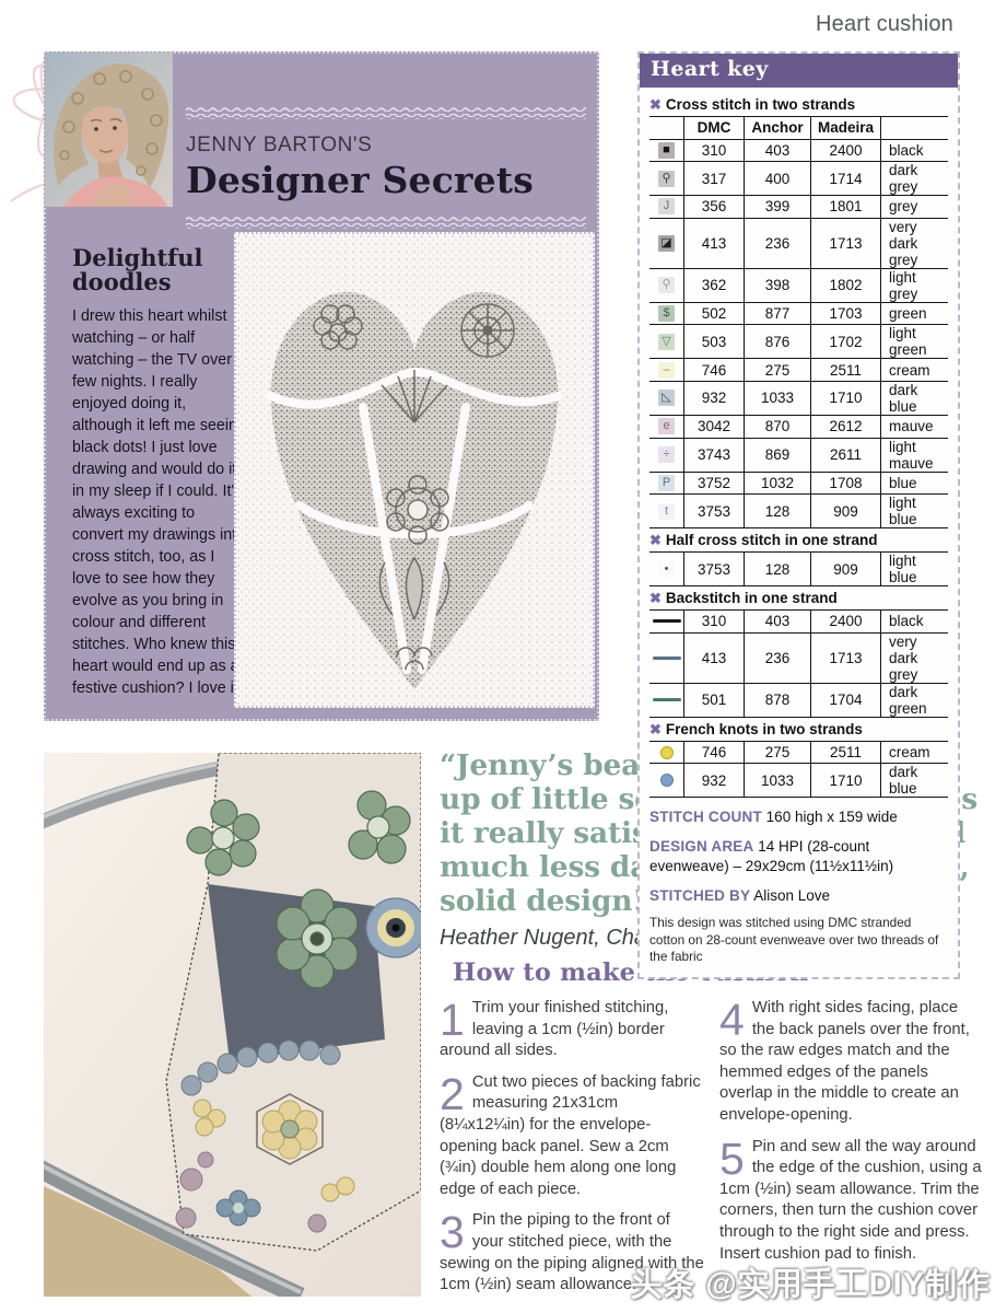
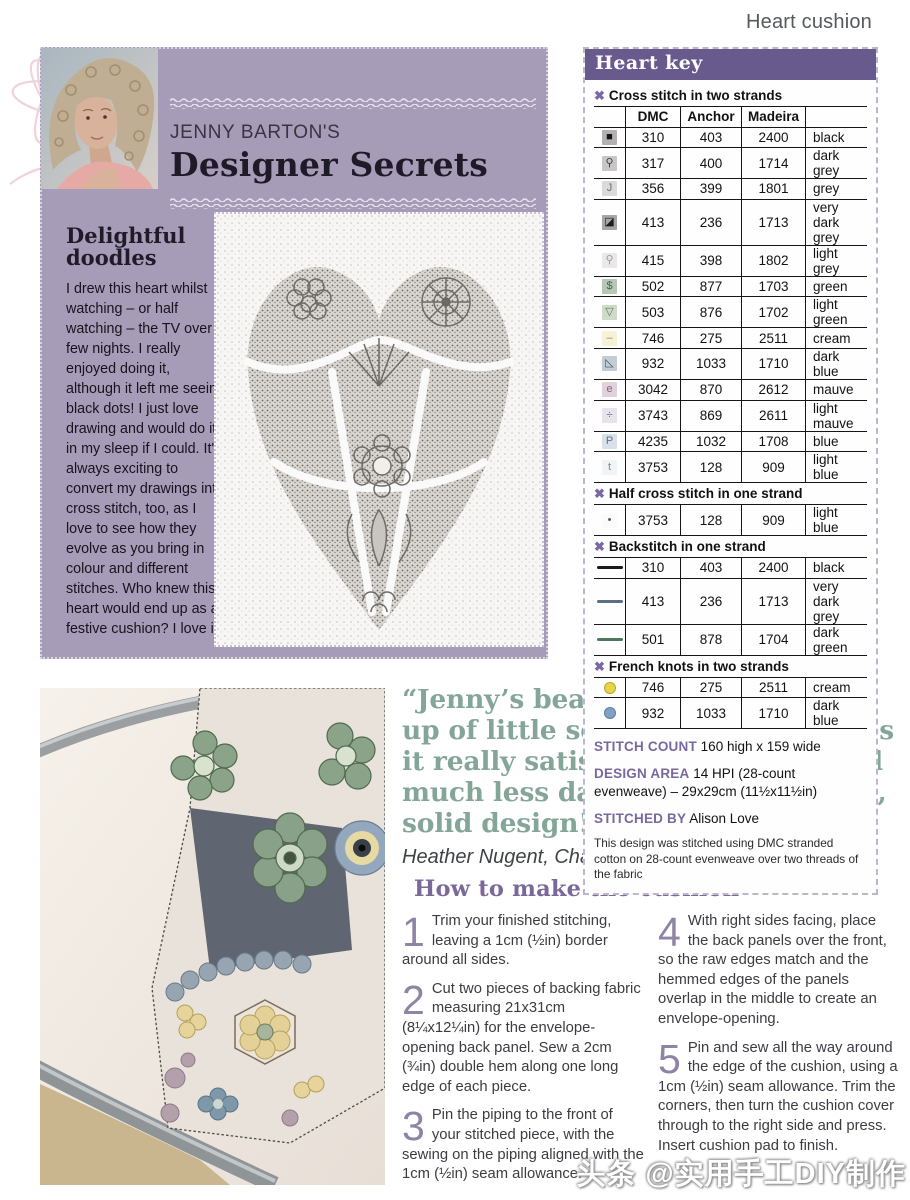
  Heart cushion
  JENNY BARTON'S
  Designer Secrets
  Delightful doodles
  I drew this heart whilst watching – or half watching – the TV over few nights. I really enjoyed doing it, although it left me seei black dots! I just love drawing and would do i in my sleep if I could. It' always exciting to convert my drawings in cross stitch, too, as I love to see how they evolve as you bring in colour and different stitches. Who knew this heart would end up as festive cushion? I love i
  Heart key
  ✖ Cross stitch in two strands
  DMC
  Anchor
  Madeira
  ■
  310
  403
  2400
  black
  ⚲
  317
  400
  1714
  dark grey
  J
  356
  399
  1801
  grey
  ◪
  413
  236
  1713
  very dark grey
  ⚲
- 362
+ 415
  398
  1802
  light grey
  $
  502
  877
  1703
  green
  ▽
  503
  876
  1702
  light green
  –
  746
  275
  2511
  cream
  ◺
  932
  1033
  1710
  dark blue
  e
  3042
  870
  2612
  mauve
  ÷
  3743
  869
  2611
  light mauve
  P
- 3752
+ 4235
  1032
  1708
  blue
  t
  3753
  128
  909
  light blue
  ✖ Half cross stitch in one strand
  •
  3753
  128
  909
  light blue
  ✖ Backstitch in one strand
  310
  403
  2400
  black
  413
  236
  1713
  very dark grey
  501
  878
  1704
  dark green
  ✖ French knots in two strands
  746
  275
  2511
  cream
  932
  1033
  1710
  dark blue
  STITCH COUNT 160 high x 159 wide
  DESIGN AREA 14 HPI (28-count evenweave) – 29x29cm (11½x11½in)
  STITCHED BY Alison Love
  This design was stitched using DMC stranded cotton on 28-count evenweave over two threads of the fabric
  1
  Trim your finished stitching, leaving a 1cm (½in) border around all sides.
  2
  Cut two pieces of backing fabric measuring 21x31cm (8¼x12¼in) for the envelope-opening back panel. Sew a 2cm (¾in) double hem along one long edge of each piece.
  3
  Pin the piping to the front of your stitched piece, with the sewing on the piping aligned with the 1cm (½in) seam allowance.
  4
  With right sides facing, place the back panels over the front, so the raw edges match and the hemmed edges of the panels overlap in the middle to create an envelope-opening.
  5
  Pin and sew all the way around the edge of the cushion, using a 1cm (½in) seam allowance. Trim the corners, then turn the cushion cover through to the right side and press. Insert cushion pad to finish.
  头条 @实用手工DIY制作
